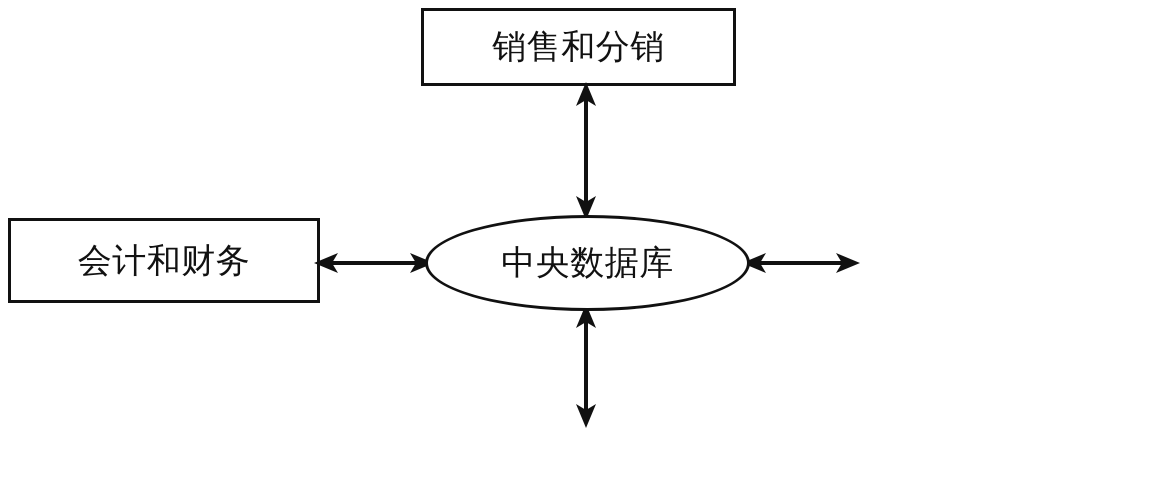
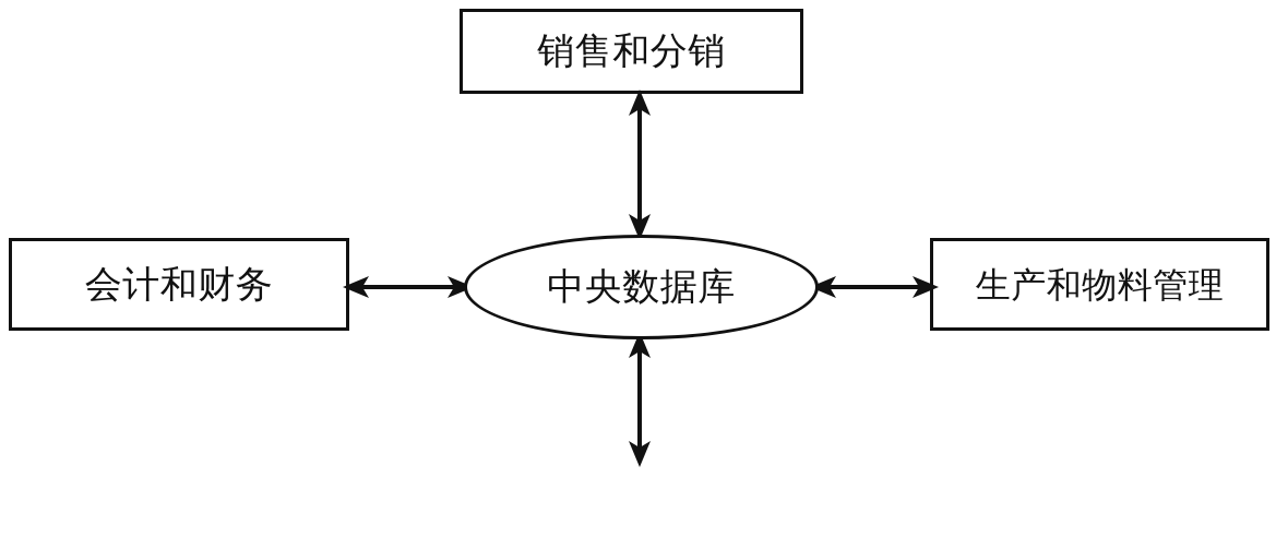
  销售和分销
  会计和财务
+ 生产和物料管理
  中央数据库
